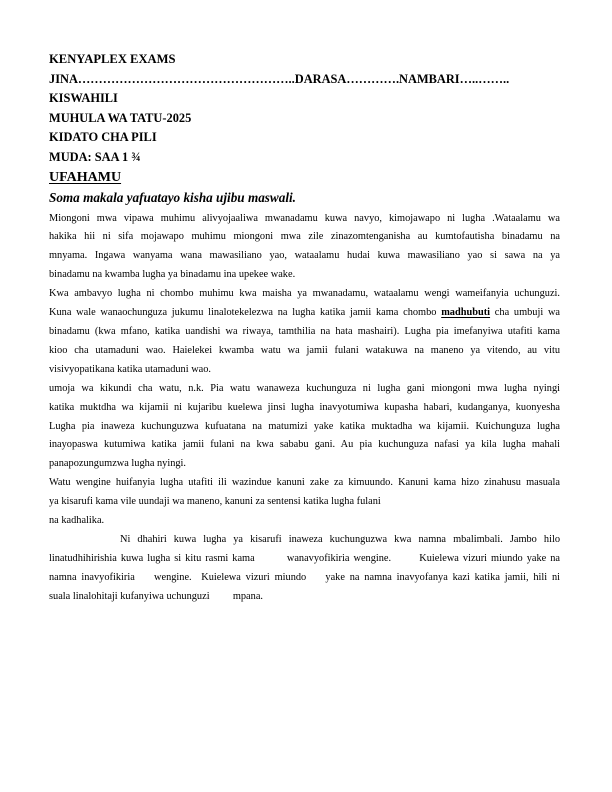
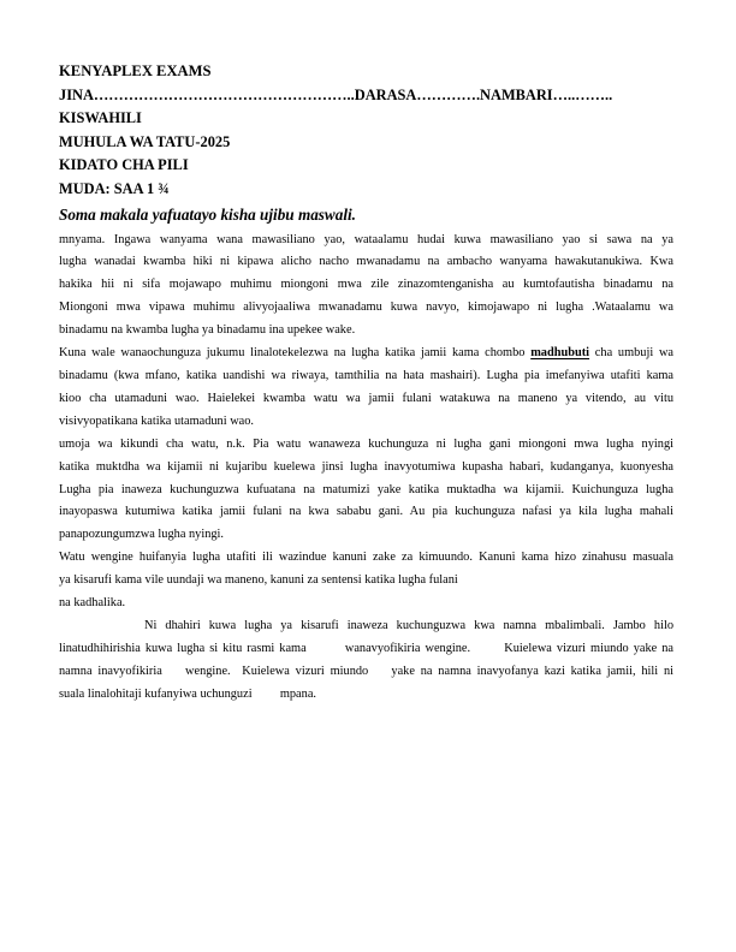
  KENYAPLEX EXAMS
  JINA……………………………………………..DARASA………….NAMBARI…..……..
  KISWAHILI
  MUHULA WA TATU-2025
  KIDATO CHA PILI
  MUDA: SAA 1 ¾
- UFAHAMU
  Soma makala yafuatayo kisha ujibu maswali.
- Miongoni mwa vipawa muhimu alivyojaaliwa mwanadamu kuwa navyo, kimojawapo ni lugha .Wataalamu wa
+ mnyama. Ingawa wanyama wana mawasiliano yao, wataalamu hudai kuwa mawasiliano yao si sawa na ya
+ lugha wanadai kwamba hiki ni kipawa alicho nacho mwanadamu na ambacho wanyama hawakutanukiwa. Kwa
  hakika hii ni sifa mojawapo muhimu miongoni mwa zile zinazomtenganisha au kumtofautisha binadamu na
- mnyama. Ingawa wanyama wana mawasiliano yao, wataalamu hudai kuwa mawasiliano yao si sawa na ya
+ Miongoni mwa vipawa muhimu alivyojaaliwa mwanadamu kuwa navyo, kimojawapo ni lugha .Wataalamu wa
  binadamu na kwamba lugha ya binadamu ina upekee wake.
- Kwa ambavyo lugha ni chombo muhimu kwa maisha ya mwanadamu, wataalamu wengi wameifanyia uchunguzi.
  Kuna wale wanaochunguza jukumu linalotekelezwa na lugha katika jamii kama chombo madhubuti cha umbuji wa
  binadamu (kwa mfano, katika uandishi wa riwaya, tamthilia na hata mashairi). Lugha pia imefanyiwa utafiti kama
  kioo cha utamaduni wao. Haielekei kwamba watu wa jamii fulani watakuwa na maneno ya vitendo, au vitu
  visivyopatikana katika utamaduni wao.
  umoja wa kikundi cha watu, n.k. Pia watu wanaweza kuchunguza ni lugha gani miongoni mwa lugha nyingi
  katika muktdha wa kijamii ni kujaribu kuelewa jinsi lugha inavyotumiwa kupasha habari, kudanganya, kuonyesha
  Lugha pia inaweza kuchunguzwa kufuatana na matumizi yake katika muktadha wa kijamii. Kuichunguza lugha
  inayopaswa kutumiwa katika jamii fulani na kwa sababu gani. Au pia kuchunguza nafasi ya kila lugha mahali
  panapozungumzwa lugha nyingi.
  Watu wengine huifanyia lugha utafiti ili wazindue kanuni zake za kimuundo. Kanuni kama hizo zinahusu masuala
  ya kisarufi kama vile uundaji wa maneno, kanuni za sentensi katika lugha fulani
  na kadhalika.
  Ni dhahiri kuwa lugha ya kisarufi inaweza kuchunguzwa kwa namna mbalimbali. Jambo hilo
  linatudhihirishia kuwa lugha si kitu rasmi kama wanavyofikiria wengine. Kuielewa vizuri miundo yake na
  namna inavyofikiria wengine. Kuielewa vizuri miundo yake na namna inavyofanya kazi katika jamii, hili ni
  suala linalohitaji kufanyiwa uchunguzi mpana.
